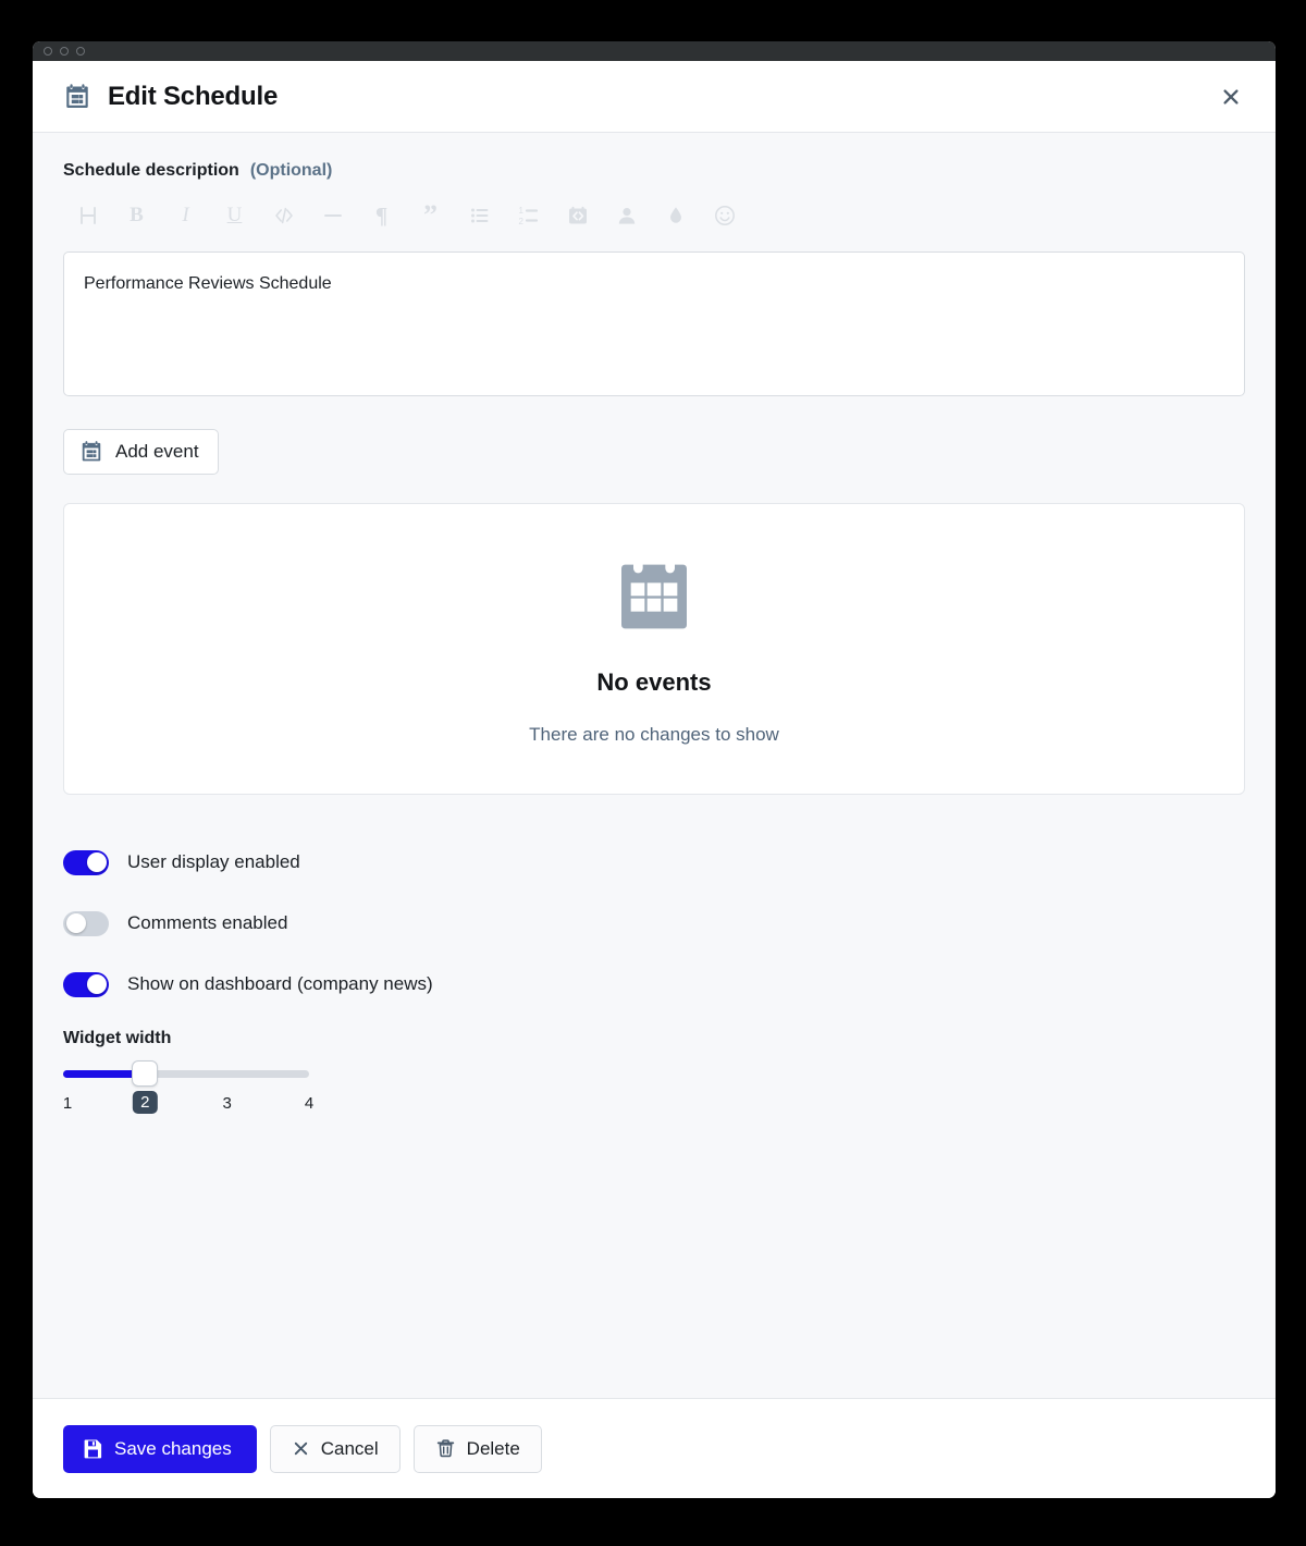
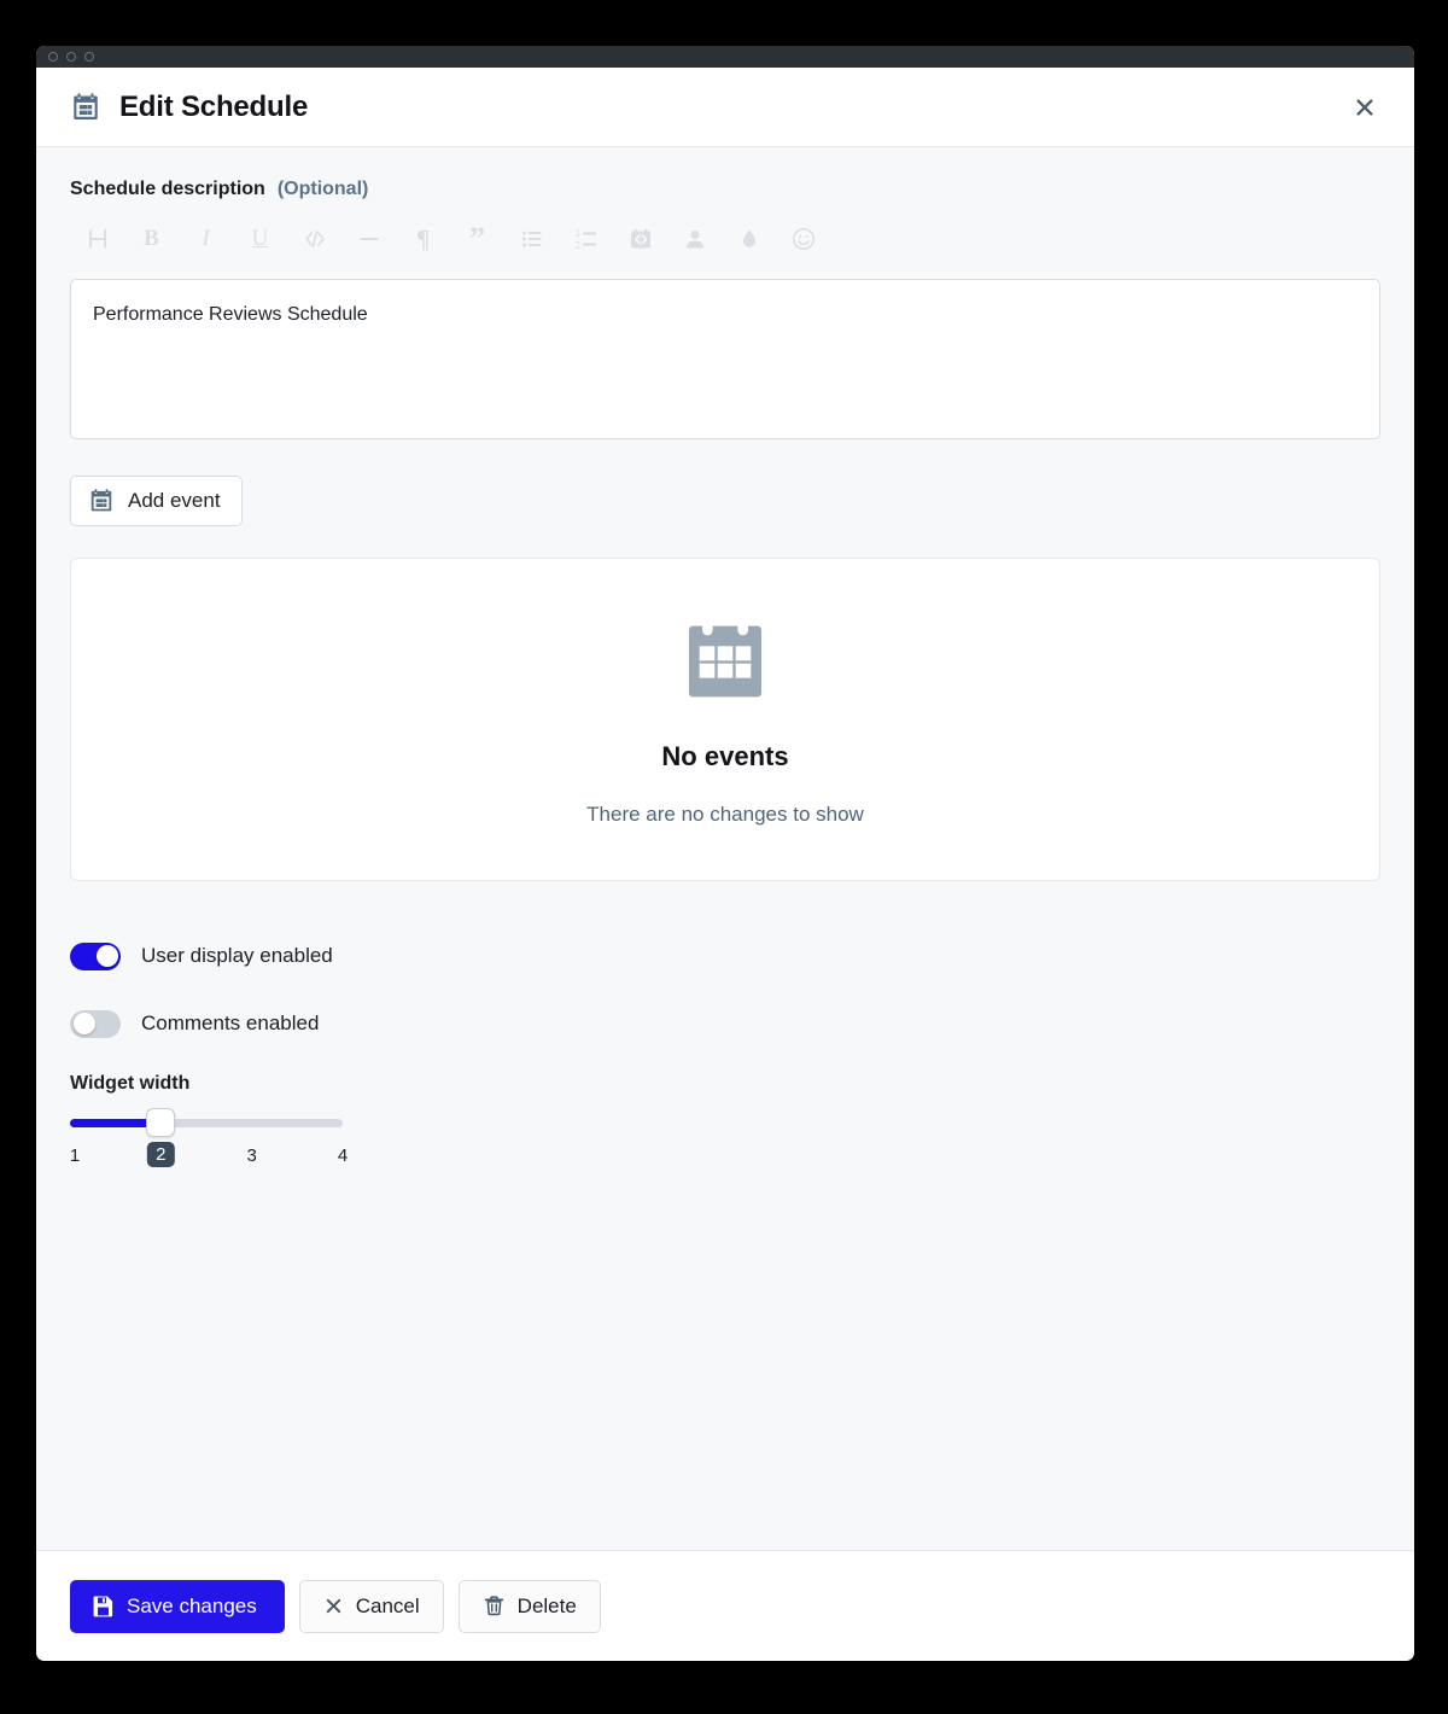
  Edit Schedule
  Schedule description
  (Optional)
  B
  I
  U
  ¶
  ”
  1
  2
  Performance Reviews Schedule
  Add event
  No events
  There are no changes to show
  User display enabled
  Comments enabled
- Show on dashboard (company news)
  Widget width
  1
  2
  3
  4
  Save changes
  Cancel
  Delete
